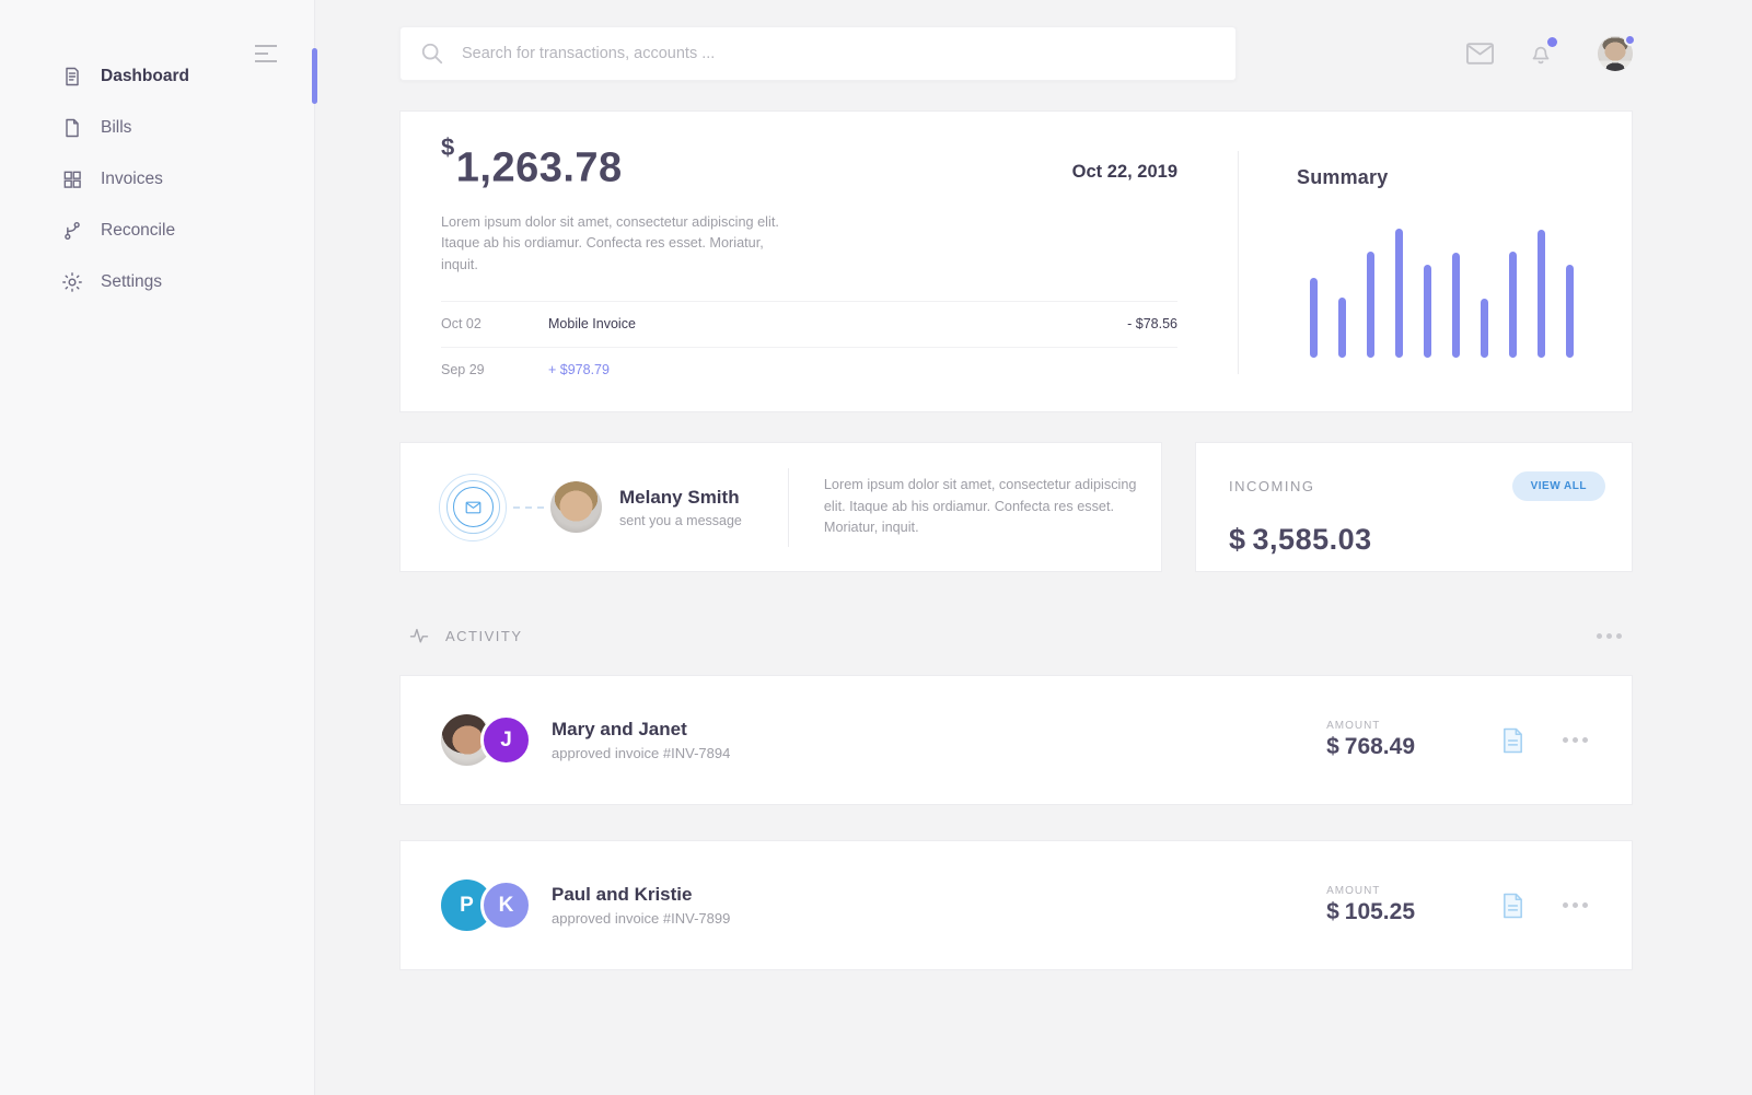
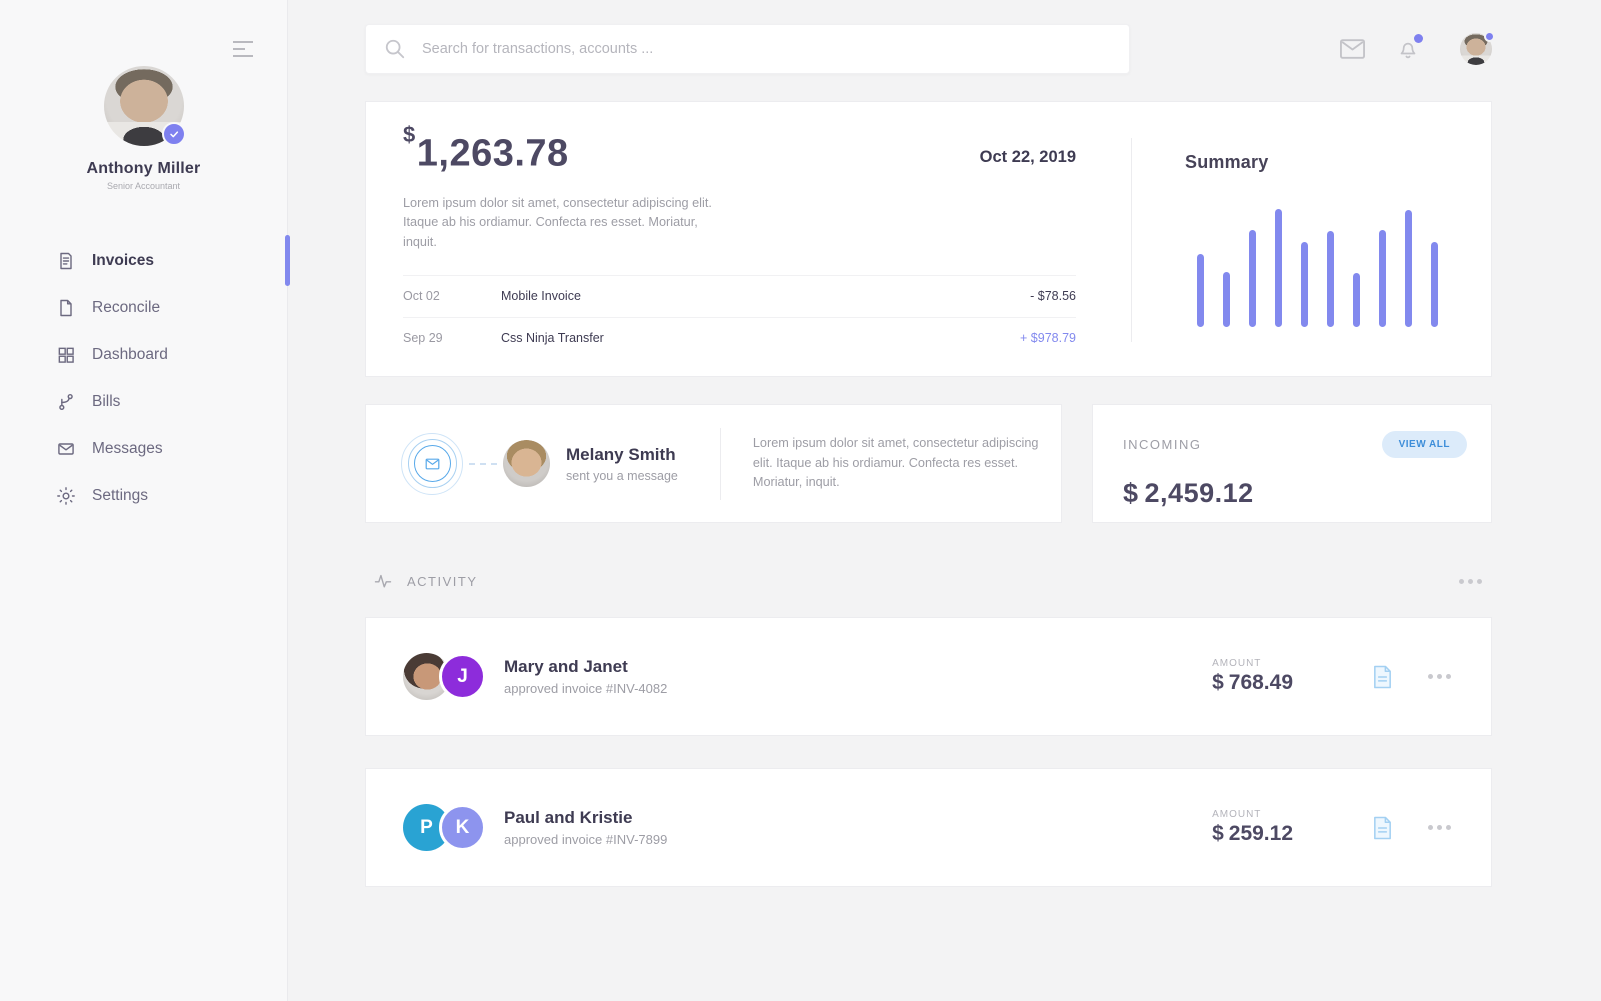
+ Anthony Miller
+ Senior Accountant
- Dashboard
+ Invoices
- Bills
+ Reconcile
- Invoices
+ Dashboard
- Reconcile
+ Bills
+ Messages
  Settings
  Search for transactions, accounts ...
  $1,263.78
  Oct 22, 2019
  Lorem ipsum dolor sit amet, consectetur adipiscing elit. Itaque ab his ordiamur. Confecta res esset. Moriatur, inquit.
  Oct 02
  Mobile Invoice
  - $78.56
  Sep 29
+ Css Ninja Transfer
  + $978.79
  Summary
  Melany Smith
  sent you a message
  Lorem ipsum dolor sit amet, consectetur adipiscing elit. Itaque ab his ordiamur. Confecta res esset. Moriatur, inquit.
  INCOMING
  VIEW ALL
- $ 3,585.03
+ $ 2,459.12
  ACTIVITY
  J
  Mary and Janet
- approved invoice #INV-7894
+ approved invoice #INV-4082
  AMOUNT
  $ 768.49
  P
  K
  Paul and Kristie
  approved invoice #INV-7899
  AMOUNT
- $ 105.25
+ $ 259.12
